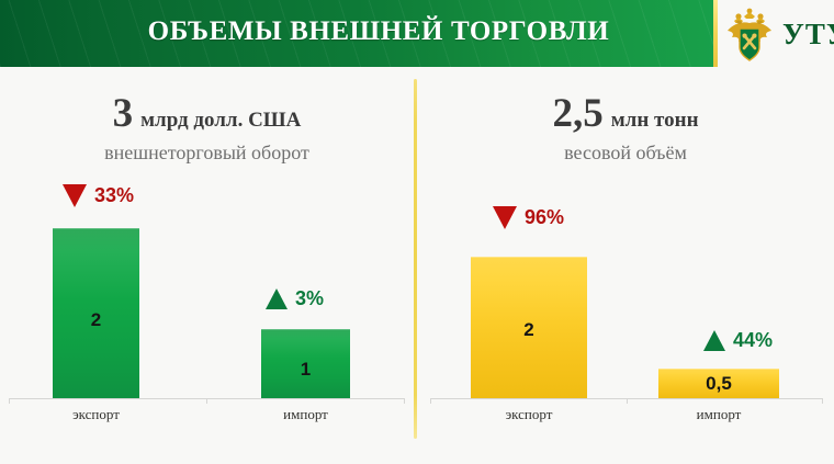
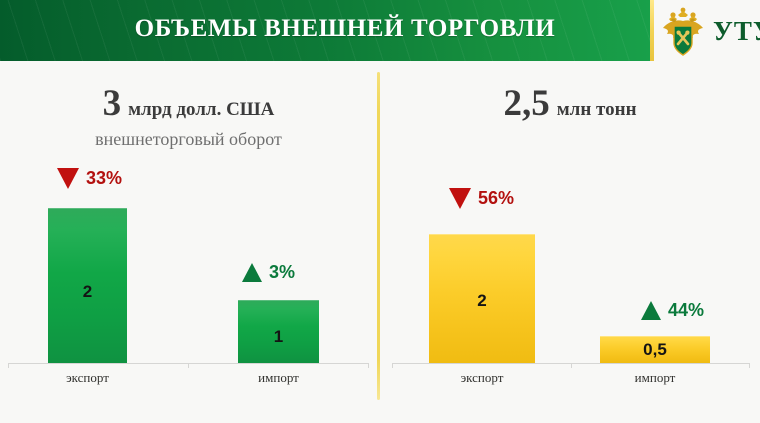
  ОБЪЕМЫ ВНЕШНЕЙ ТОРГОВЛИ
  3 млрд долл. США
  внешнеторговый оборот
  2
  1
  экспорт
  импорт
  33%
  3%
  2,5 млн тонн
- весовой объём
  2
  0,5
  экспорт
  импорт
- 96%
+ 56%
  44%
